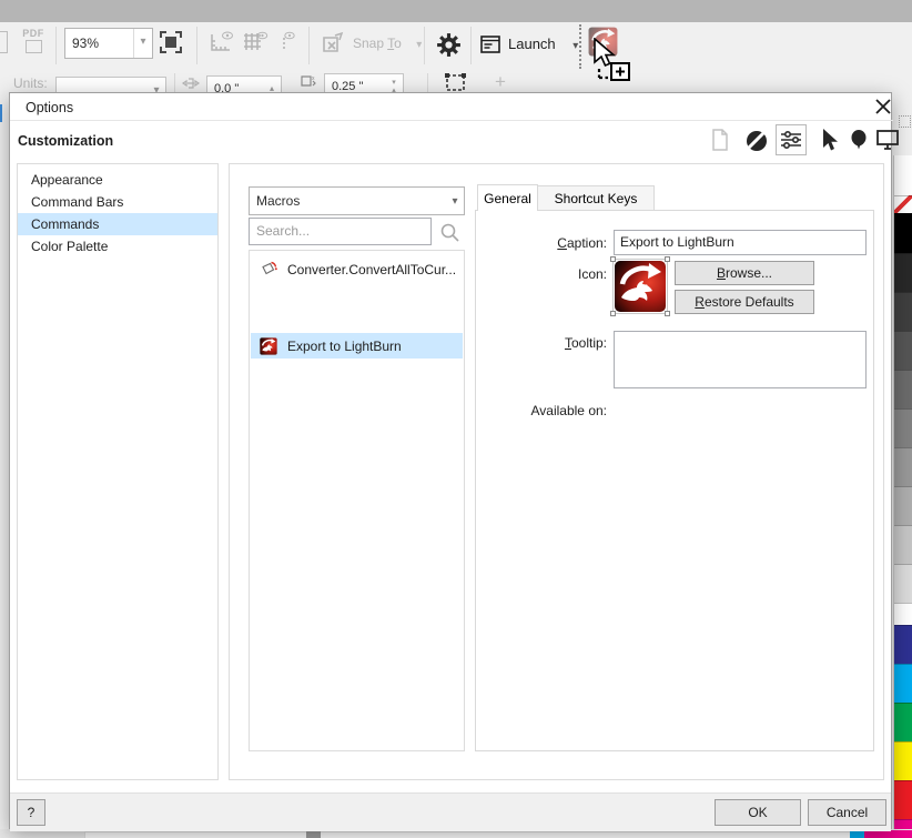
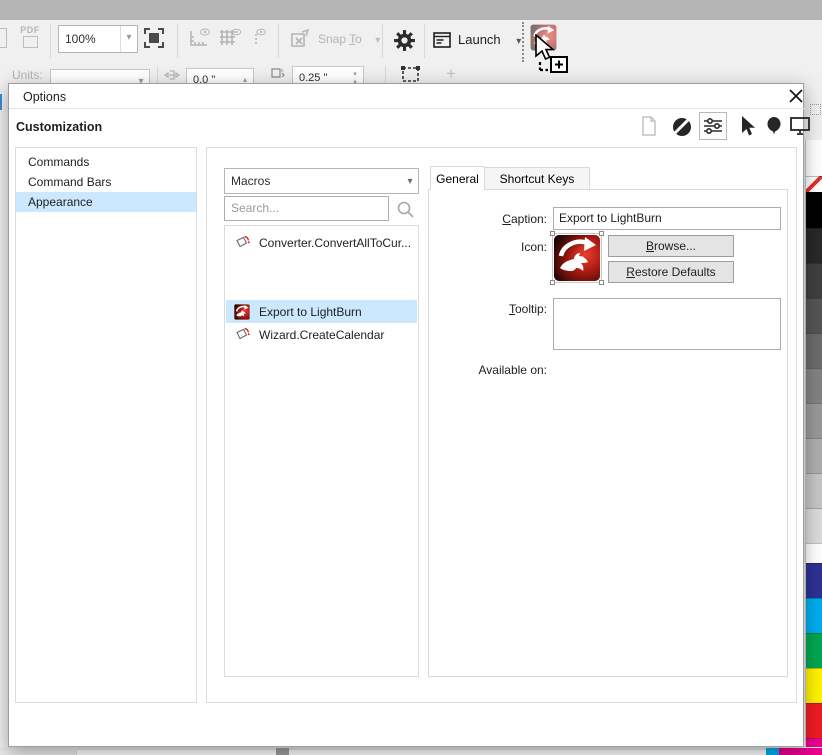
  PDF
- 93%
+ 100%
  ▾
  Snap To ▾
  Launch ▾
  Units:
  ▾
  0.0 "
  ▴
  0.25 "
  +
  Options
  Customization
- Appearance
+ Commands
  Command Bars
- Commands
+ Appearance
- Color Palette
  Macros
  ▾
  Search...
  Converter.ConvertAllToCur...
  Export to LightBurn
+ Wizard.CreateCalendar
  General
  Shortcut Keys
  Caption:
  Export to LightBurn
  Icon:
  Browse...
  Restore Defaults
  Tooltip:
  Available on:
- ?
- OK
- Cancel
